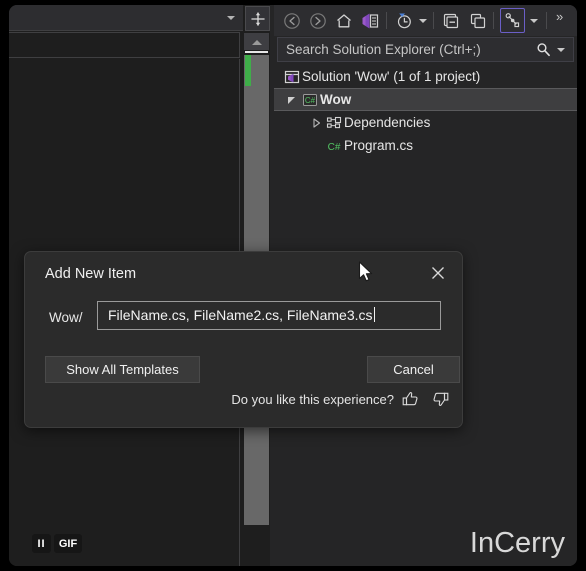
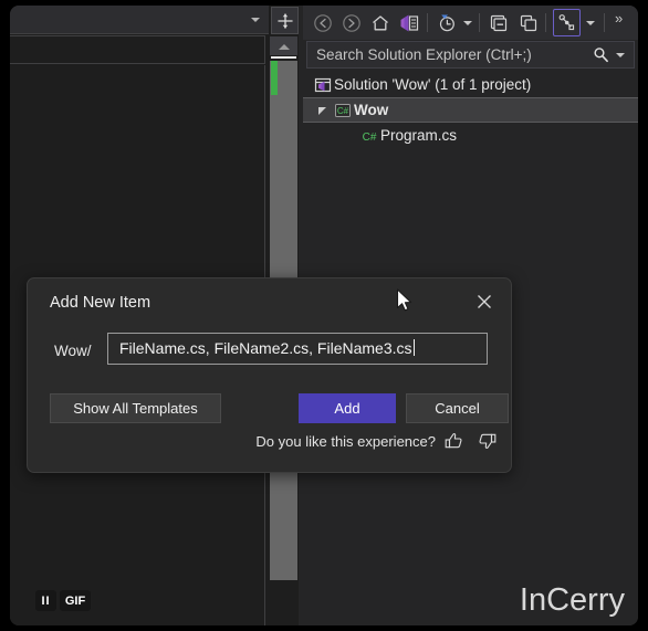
  »
  Search Solution Explorer (Ctrl+;)
  Solution 'Wow' (1 of 1 project)
  C#
  Wow
- Dependencies
  C#
  Program.cs
  Add New Item
  Wow/
  FileName.cs, FileName2.cs, FileName3.cs
  Show All Templates
+ Add
  Cancel
  Do you like this experience?
  II
  GIF
  InCerry
